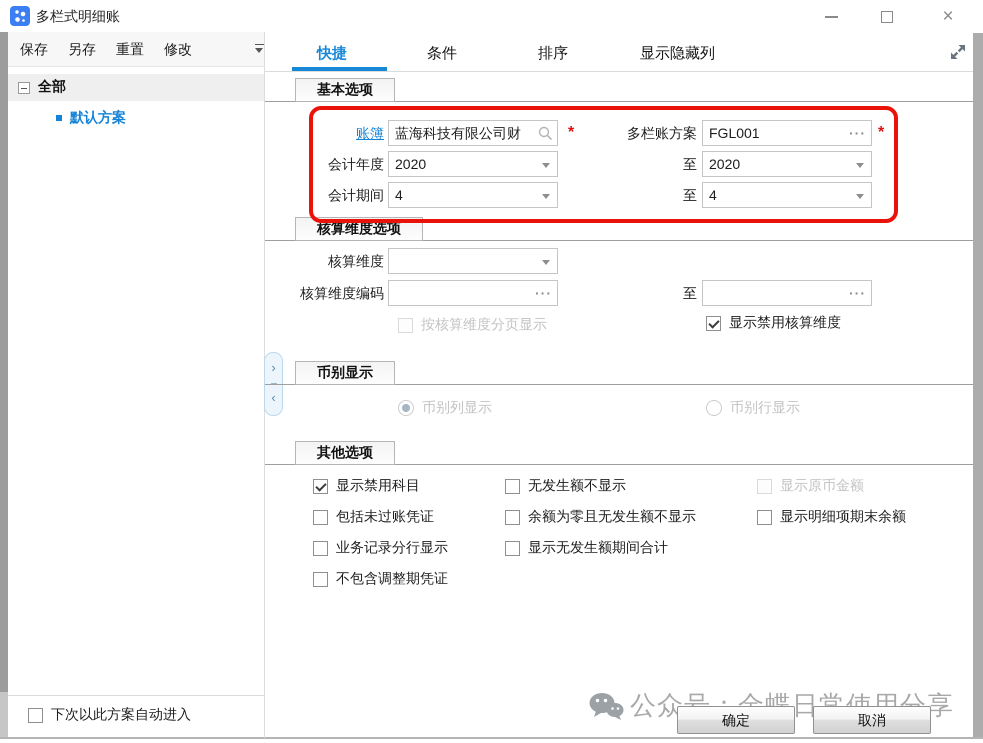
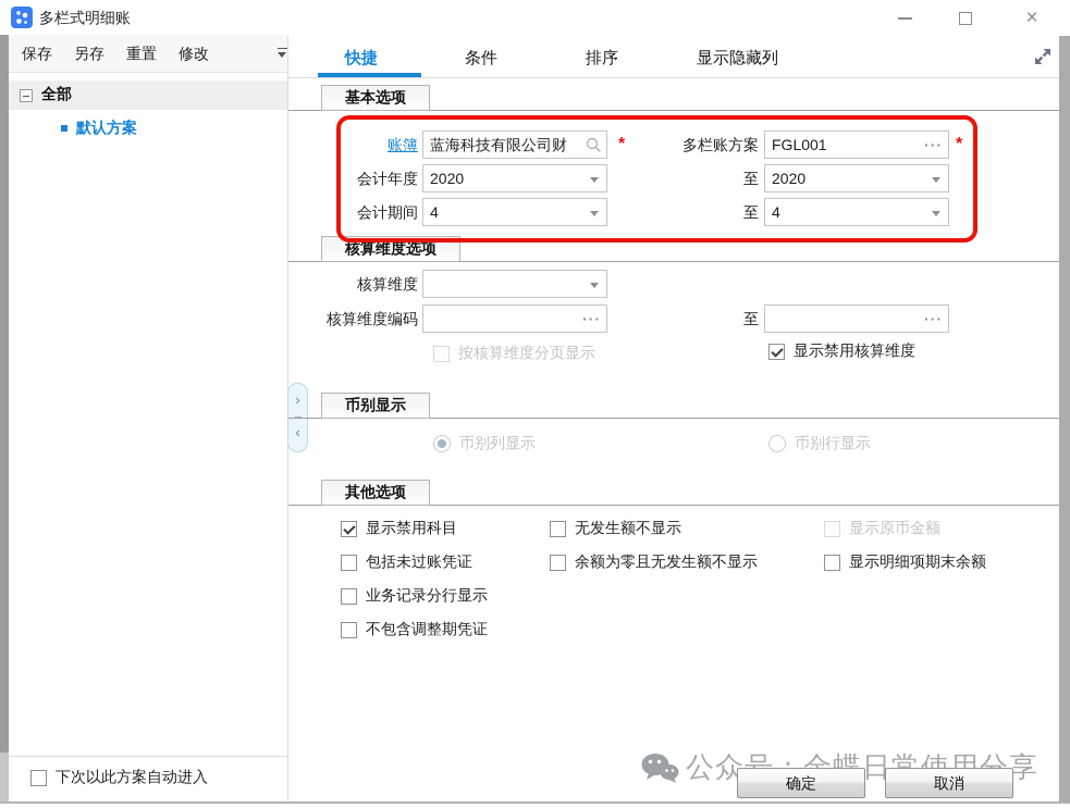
  多栏式明细账
  ×
  保存
  另存
  重置
  修改
  全部
  默认方案
  下次以此方案自动进入
  ›
  ‹
  快捷
  条件
  排序
  显示隐藏列
  基本选项
  账簿
  蓝海科技有限公司财
  *
  多栏账方案
  FGL001
  ···
  *
  会计年度
  2020
  至
  2020
  会计期间
  4
  至
  4
  核算维度选项
  核算维度
  核算维度编码
  ···
  至
  ···
  按核算维度分页显示
  显示禁用核算维度
  币别显示
  币别列显示
  币别行显示
  其他选项
  显示禁用科目
  无发生额不显示
  显示原币金额
  包括未过账凭证
  余额为零且无发生额不显示
  显示明细项期末余额
  业务记录分行显示
- 显示无发生额期间合计
  不包含调整期凭证
  公众号：金蝶日常使用分享
  确定
  取消
